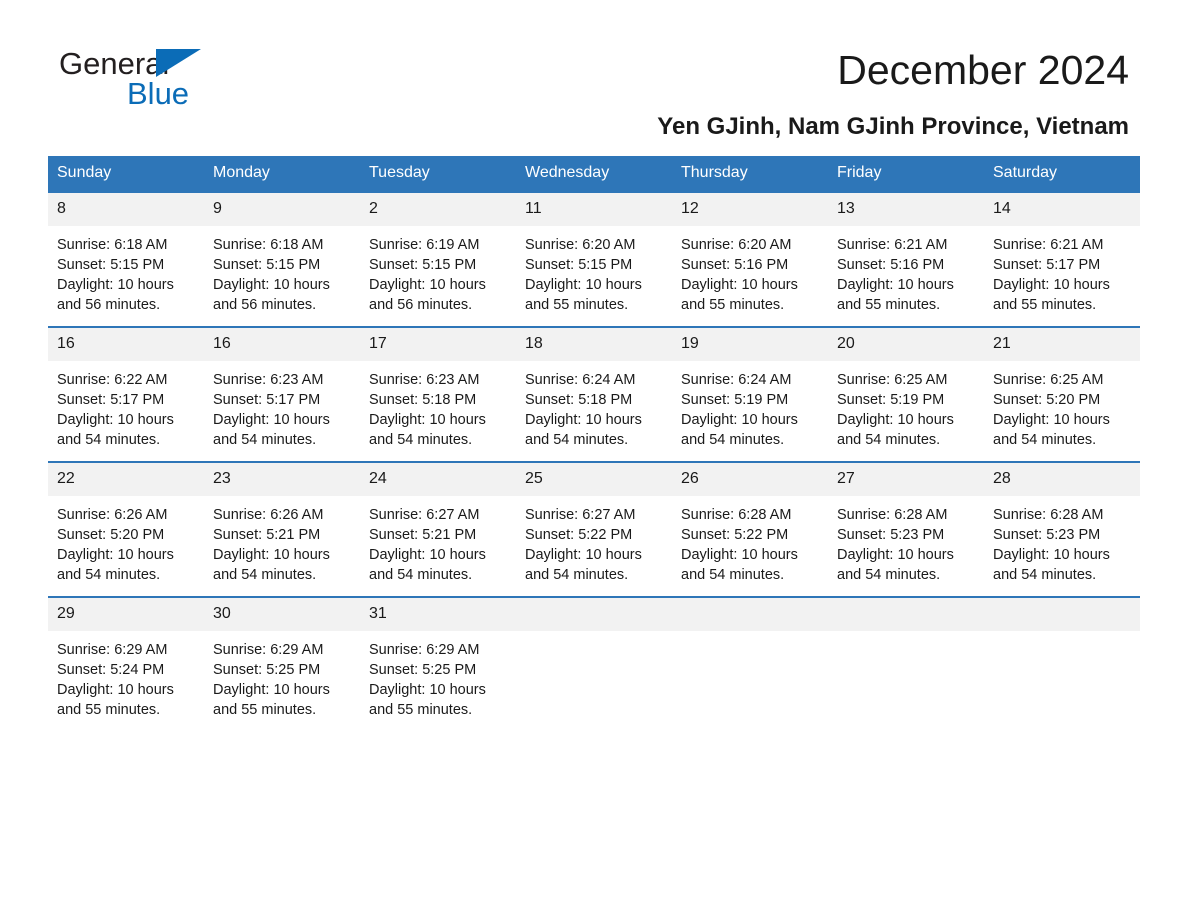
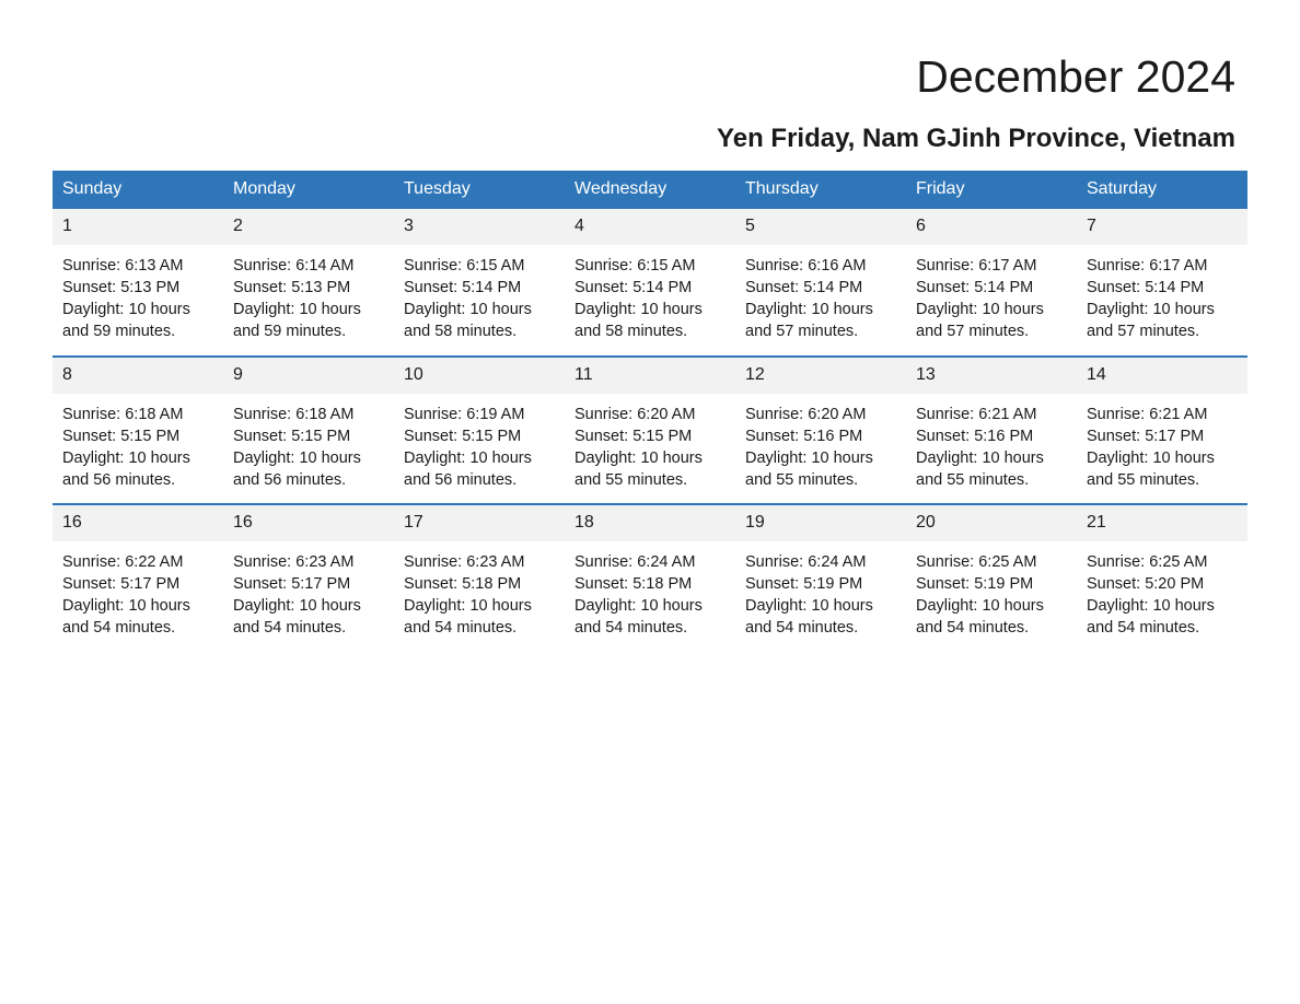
- General
- Blue
  December 2024
- Yen GJinh, Nam GJinh Province, Vietnam
+ Yen Friday, Nam GJinh Province, Vietnam
  Sunday	Monday	Tuesday	Wednesday	Thursday	Friday	Saturday
+ 1 Sunrise: 6:13 AM Sunset: 5:13 PM Daylight: 10 hours and 59 minutes.	2 Sunrise: 6:14 AM Sunset: 5:13 PM Daylight: 10 hours and 59 minutes.	3 Sunrise: 6:15 AM Sunset: 5:14 PM Daylight: 10 hours and 58 minutes.	4 Sunrise: 6:15 AM Sunset: 5:14 PM Daylight: 10 hours and 58 minutes.	5 Sunrise: 6:16 AM Sunset: 5:14 PM Daylight: 10 hours and 57 minutes.	6 Sunrise: 6:17 AM Sunset: 5:14 PM Daylight: 10 hours and 57 minutes.	7 Sunrise: 6:17 AM Sunset: 5:14 PM Daylight: 10 hours and 57 minutes.
- 8 Sunrise: 6:18 AM Sunset: 5:15 PM Daylight: 10 hours and 56 minutes.	9 Sunrise: 6:18 AM Sunset: 5:15 PM Daylight: 10 hours and 56 minutes.	2 Sunrise: 6:19 AM Sunset: 5:15 PM Daylight: 10 hours and 56 minutes.	11 Sunrise: 6:20 AM Sunset: 5:15 PM Daylight: 10 hours and 55 minutes.	12 Sunrise: 6:20 AM Sunset: 5:16 PM Daylight: 10 hours and 55 minutes.	13 Sunrise: 6:21 AM Sunset: 5:16 PM Daylight: 10 hours and 55 minutes.	14 Sunrise: 6:21 AM Sunset: 5:17 PM Daylight: 10 hours and 55 minutes.
+ 8 Sunrise: 6:18 AM Sunset: 5:15 PM Daylight: 10 hours and 56 minutes.	9 Sunrise: 6:18 AM Sunset: 5:15 PM Daylight: 10 hours and 56 minutes.	10 Sunrise: 6:19 AM Sunset: 5:15 PM Daylight: 10 hours and 56 minutes.	11 Sunrise: 6:20 AM Sunset: 5:15 PM Daylight: 10 hours and 55 minutes.	12 Sunrise: 6:20 AM Sunset: 5:16 PM Daylight: 10 hours and 55 minutes.	13 Sunrise: 6:21 AM Sunset: 5:16 PM Daylight: 10 hours and 55 minutes.	14 Sunrise: 6:21 AM Sunset: 5:17 PM Daylight: 10 hours and 55 minutes.
  16 Sunrise: 6:22 AM Sunset: 5:17 PM Daylight: 10 hours and 54 minutes.	16 Sunrise: 6:23 AM Sunset: 5:17 PM Daylight: 10 hours and 54 minutes.	17 Sunrise: 6:23 AM Sunset: 5:18 PM Daylight: 10 hours and 54 minutes.	18 Sunrise: 6:24 AM Sunset: 5:18 PM Daylight: 10 hours and 54 minutes.	19 Sunrise: 6:24 AM Sunset: 5:19 PM Daylight: 10 hours and 54 minutes.	20 Sunrise: 6:25 AM Sunset: 5:19 PM Daylight: 10 hours and 54 minutes.	21 Sunrise: 6:25 AM Sunset: 5:20 PM Daylight: 10 hours and 54 minutes.
- 22 Sunrise: 6:26 AM Sunset: 5:20 PM Daylight: 10 hours and 54 minutes.	23 Sunrise: 6:26 AM Sunset: 5:21 PM Daylight: 10 hours and 54 minutes.	24 Sunrise: 6:27 AM Sunset: 5:21 PM Daylight: 10 hours and 54 minutes.	25 Sunrise: 6:27 AM Sunset: 5:22 PM Daylight: 10 hours and 54 minutes.	26 Sunrise: 6:28 AM Sunset: 5:22 PM Daylight: 10 hours and 54 minutes.	27 Sunrise: 6:28 AM Sunset: 5:23 PM Daylight: 10 hours and 54 minutes.	28 Sunrise: 6:28 AM Sunset: 5:23 PM Daylight: 10 hours and 54 minutes.
- 29 Sunrise: 6:29 AM Sunset: 5:24 PM Daylight: 10 hours and 55 minutes.	30 Sunrise: 6:29 AM Sunset: 5:25 PM Daylight: 10 hours and 55 minutes.	31 Sunrise: 6:29 AM Sunset: 5:25 PM Daylight: 10 hours and 55 minutes.
